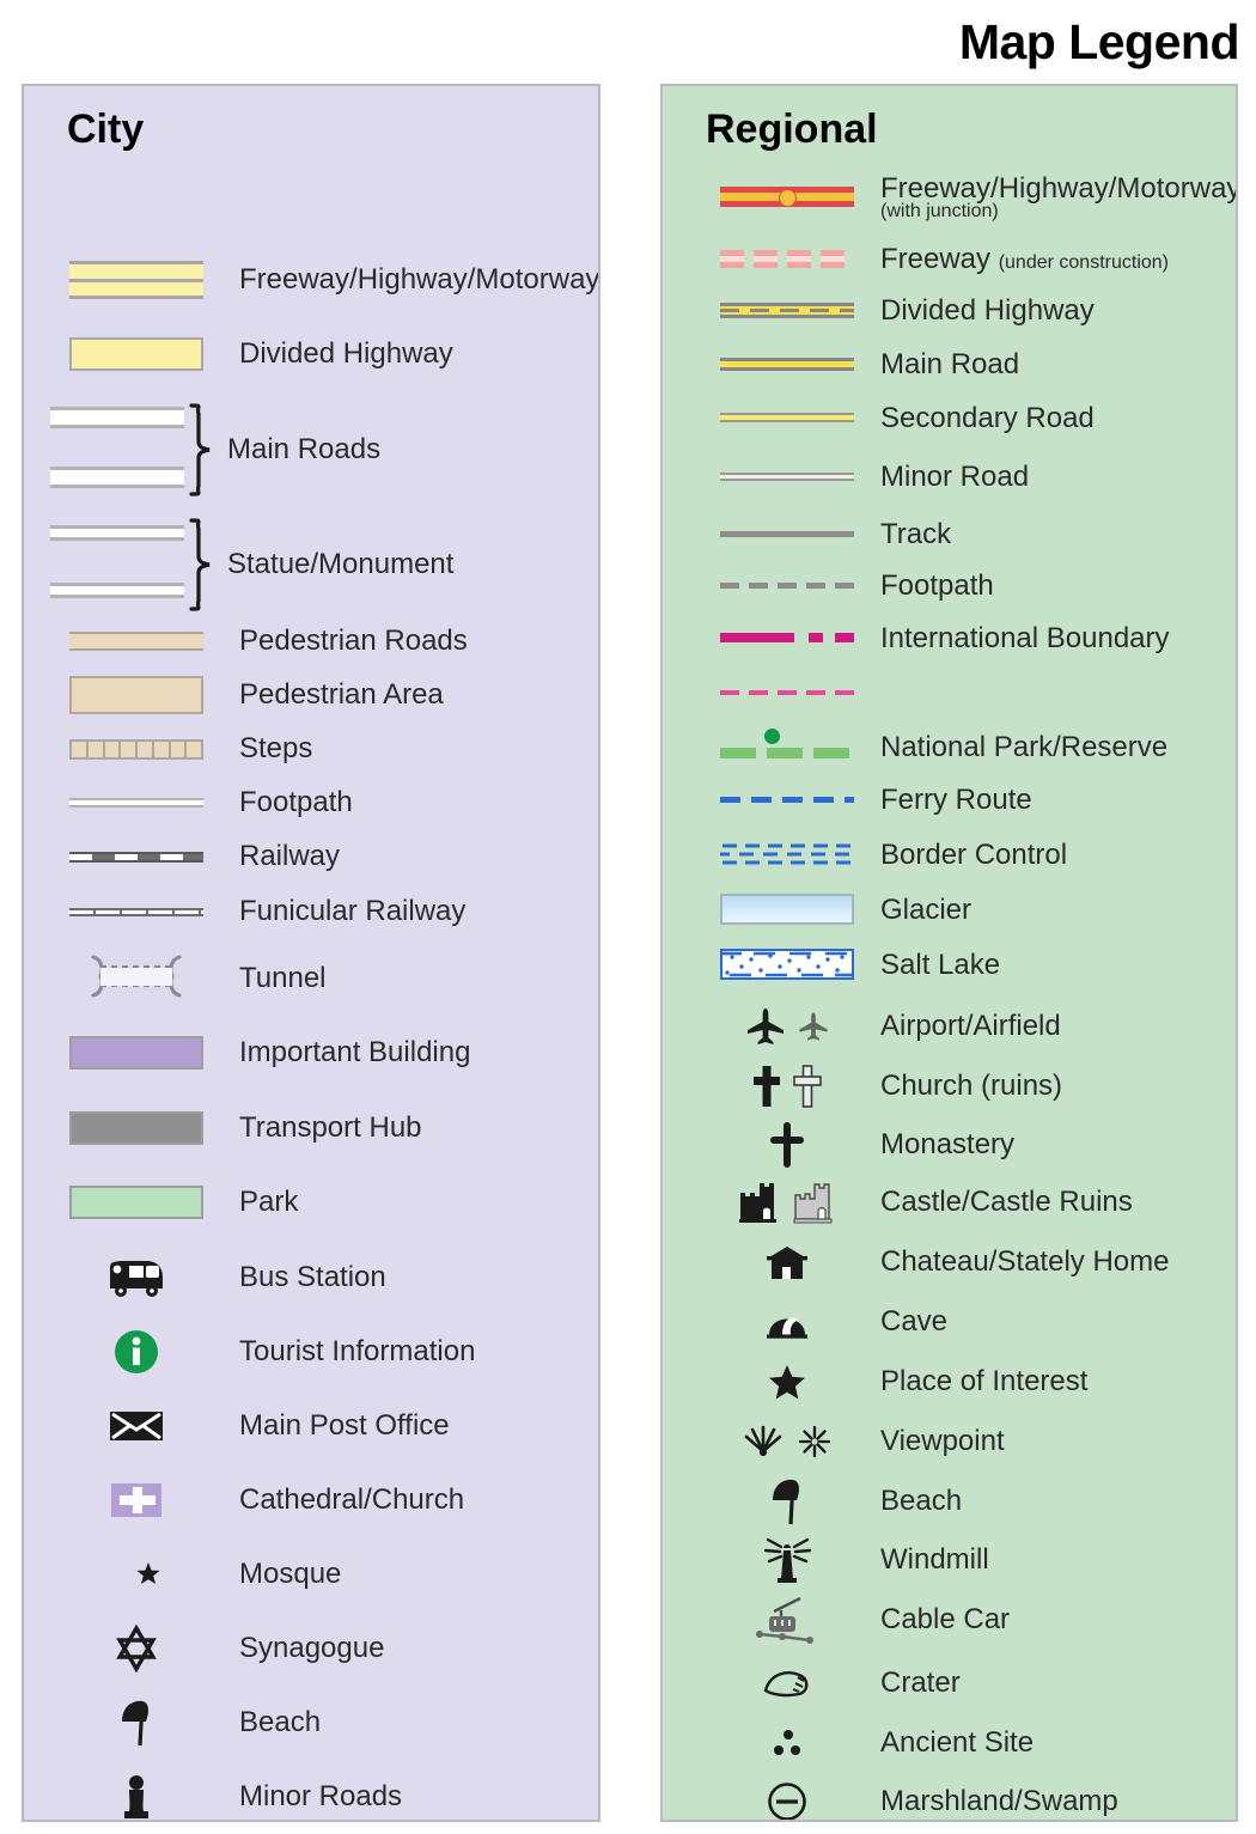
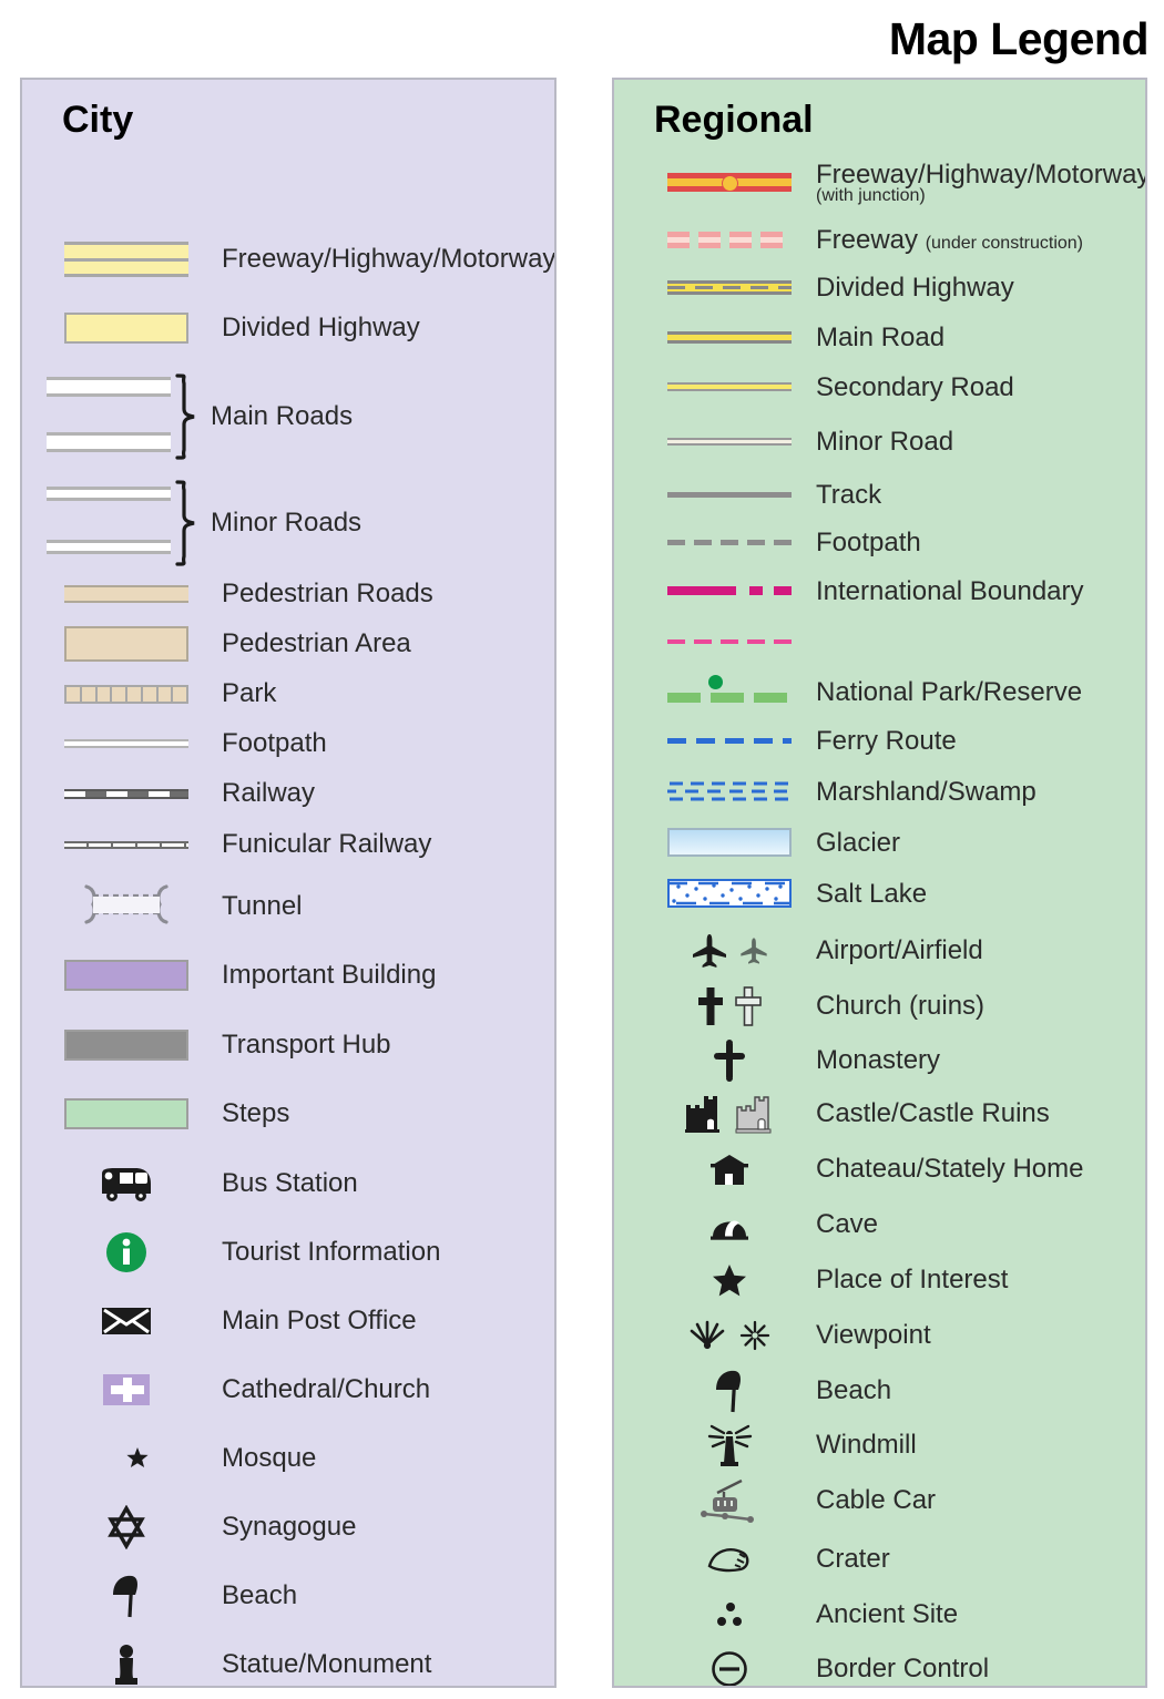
  Map Legend
  City
  Freeway/Highway/Motorway
  Divided Highway
  Main Roads
- Statue/Monument
+ Minor Roads
  Pedestrian Roads
  Pedestrian Area
- Steps
+ Park
  Footpath
  Railway
  Funicular Railway
  Tunnel
  Important Building
  Transport Hub
- Park
+ Steps
  Bus Station
  Tourist Information
  Main Post Office
  Cathedral/Church
  Mosque
  Synagogue
  Beach
- Minor Roads
+ Statue/Monument
  Regional
  Freeway/Highway/Motorway
  (with junction)
  Freeway (under construction)
  Divided Highway
  Main Road
  Secondary Road
  Minor Road
  Track
  Footpath
  International Boundary
  National Park/Reserve
  Ferry Route
- Border Control
+ Marshland/Swamp
  Glacier
  Salt Lake
  Airport/Airfield
  Church (ruins)
  Monastery
  Castle/Castle Ruins
  Chateau/Stately Home
  Cave
  Place of Interest
  Viewpoint
  Beach
  Windmill
  Cable Car
  Crater
  Ancient Site
- Marshland/Swamp
+ Border Control
